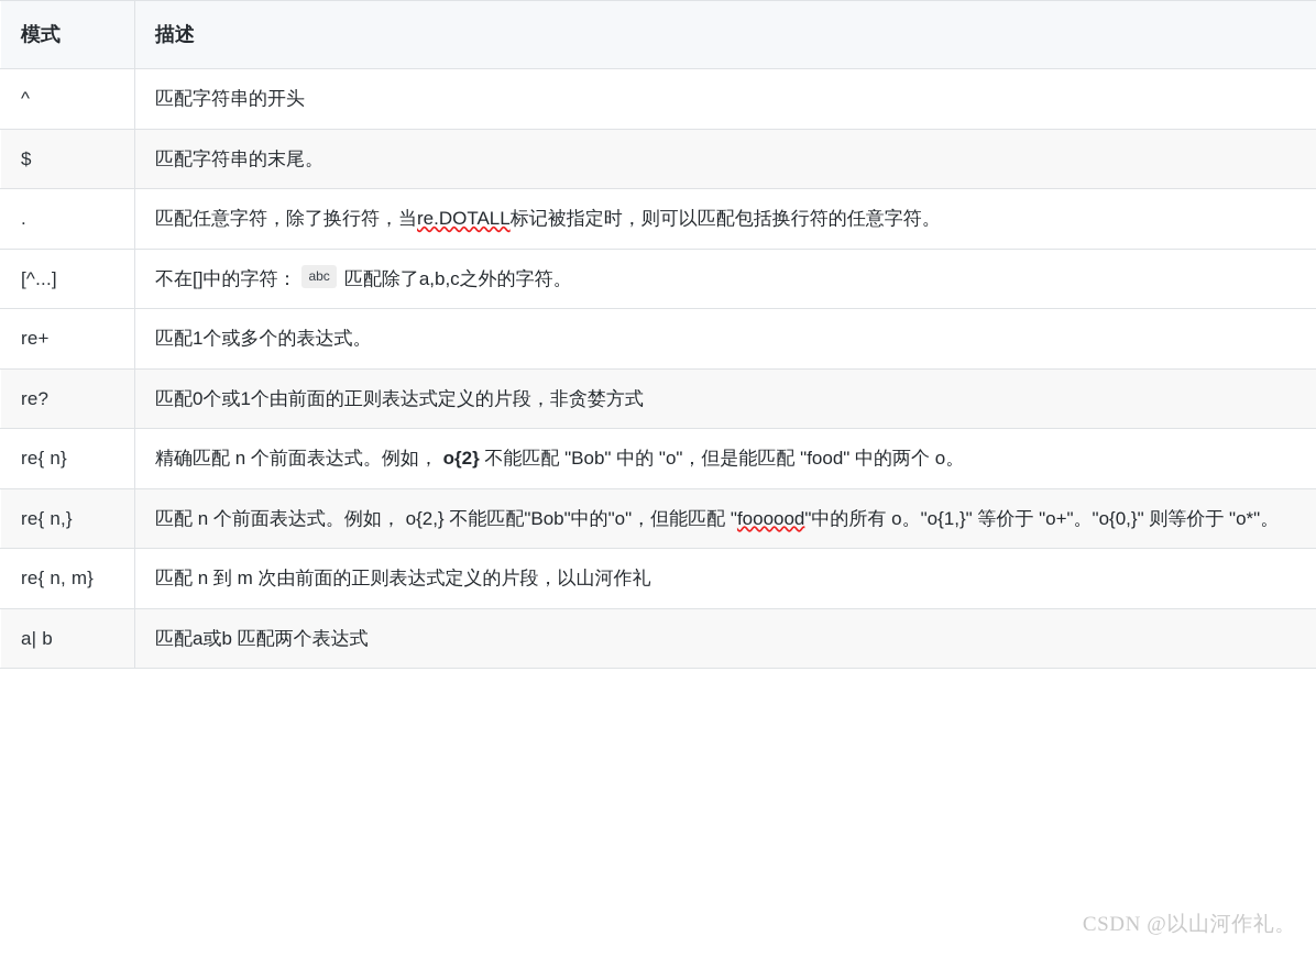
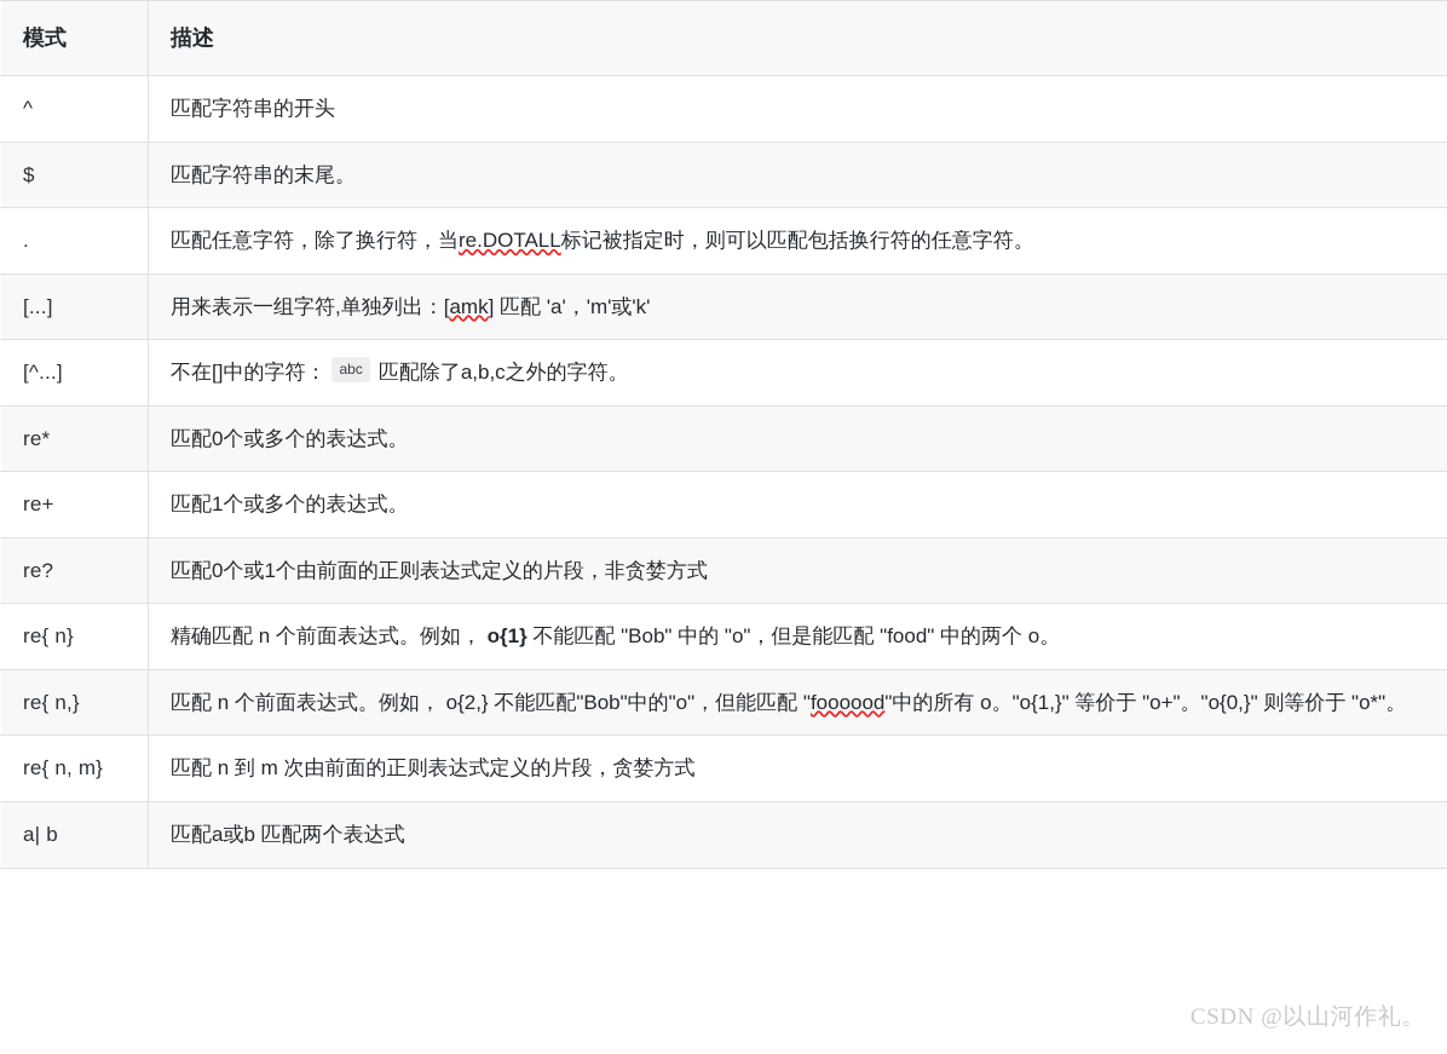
  模式	描述
  ^	匹配字符串的开头
  $	匹配字符串的末尾。
  .	匹配任意字符，除了换行符，当re.DOTALL标记被指定时，则可以匹配包括换行符的任意字符。
+ [...]	用来表示一组字符,单独列出：[amk] 匹配 'a'，'m'或'k'
  [^...]	不在[]中的字符： abc 匹配除了a,b,c之外的字符。
+ re*	匹配0个或多个的表达式。
  re+	匹配1个或多个的表达式。
  re?	匹配0个或1个由前面的正则表达式定义的片段，非贪婪方式
- re{ n}	精确匹配 n 个前面表达式。例如， o{2} 不能匹配 "Bob" 中的 "o"，但是能匹配 "food" 中的两个 o。
+ re{ n}	精确匹配 n 个前面表达式。例如， o{1} 不能匹配 "Bob" 中的 "o"，但是能匹配 "food" 中的两个 o。
  re{ n,}	匹配 n 个前面表达式。例如， o{2,} 不能匹配"Bob"中的"o"，但能匹配 "foooood"中的所有 o。"o{1,}" 等价于 "o+"。"o{0,}" 则等价于 "o*"。
- re{ n, m}	匹配 n 到 m 次由前面的正则表达式定义的片段，以山河作礼
+ re{ n, m}	匹配 n 到 m 次由前面的正则表达式定义的片段，贪婪方式
  a| b	匹配a或b 匹配两个表达式
  CSDN @以山河作礼。
